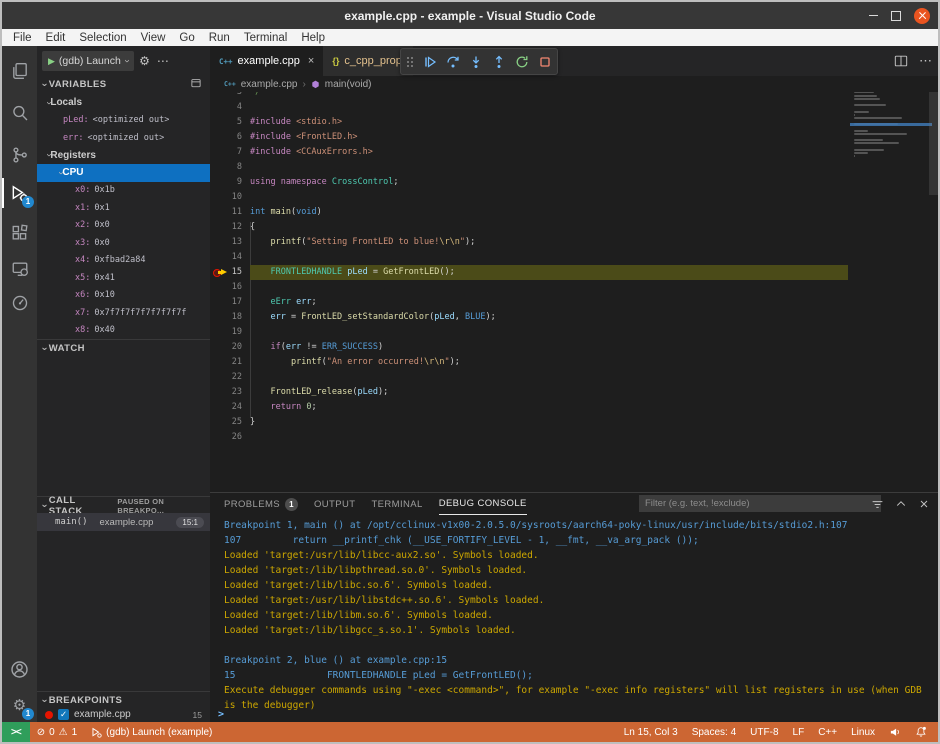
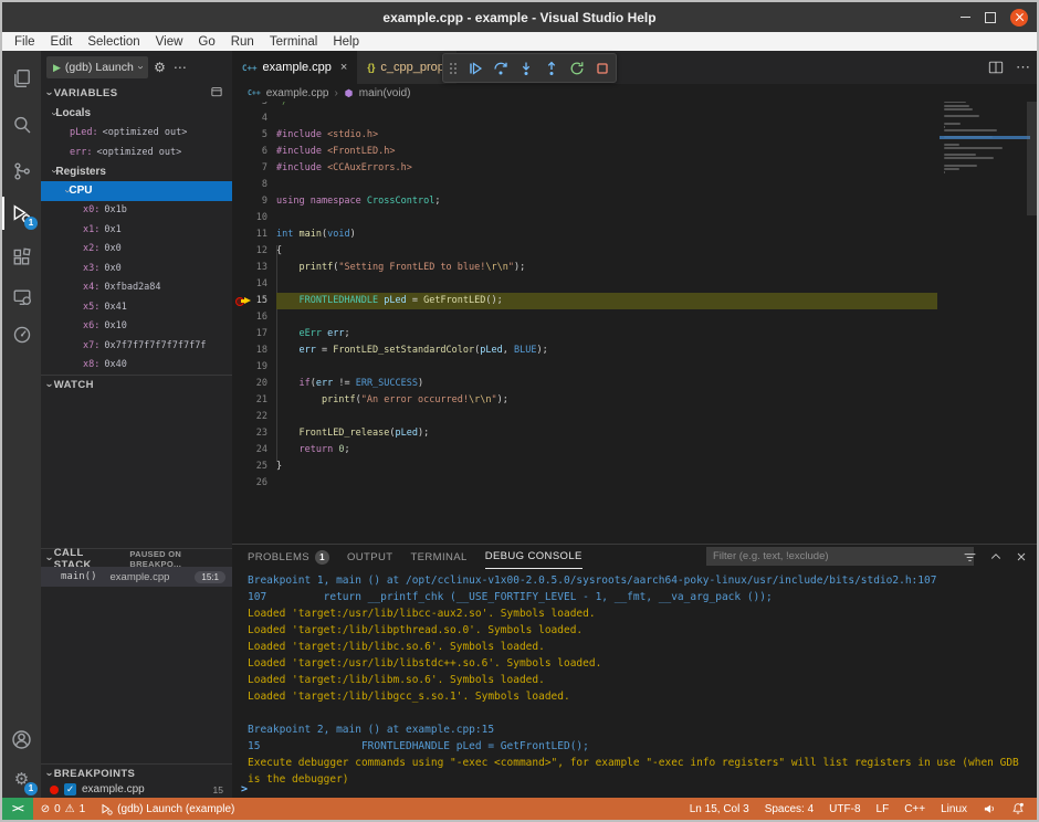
- example.cpp - example - Visual Studio Code
+ example.cpp - example - Visual Studio Help
  File
  Edit
  Selection
  View
  Go
  Run
  Terminal
  Help
  1
  ⚙
  1
  ▶
  (gdb) Launch
  ⚙
  ⋯
  VARIABLES
  Locals
  pLed:
  <optimized out>
  err:
  <optimized out>
  Registers
  CPU
  x0:
  0x1b
  x1:
  0x1
  x2:
  0x0
  x3:
  0x0
  x4:
  0xfbad2a84
  x5:
  0x41
  x6:
  0x10
  x7:
  0x7f7f7f7f7f7f7f7f
  x8:
  0x40
  WATCH
  CALL STACK
  PAUSED ON BREAKPO...
  main()
  example.cpp
  15:1
  BREAKPOINTS
  ✓
  example.cpp
  15
  C++
  example.cpp
  ×
  {}
  c_cpp_prop
  ⋯
  C++
  example.cpp
  ›
  main(void)
  3
  */
  4
  5
  #include <stdio.h>
  6
  #include <FrontLED.h>
  7
  #include <CCAuxErrors.h>
  8
  9
  using namespace CrossControl;
  10
  11
  int main(void)
  12
  {
  13
  printf("Setting FrontLED to blue!\r\n");
  14
  15
  FRONTLEDHANDLE pLed = GetFrontLED();
  16
  17
  eErr err;
  18
  err = FrontLED_setStandardColor(pLed, BLUE);
  19
  20
  if(err != ERR_SUCCESS)
  21
  printf("An error occurred!\r\n");
  22
  23
  FrontLED_release(pLed);
  24
  return 0;
  25
  }
  26
  PROBLEMS
  1
  OUTPUT
  TERMINAL
  DEBUG CONSOLE
  Filter (e.g. text, !exclude)
  Breakpoint 1, main () at /opt/cclinux-v1x00-2.0.5.0/sysroots/aarch64-poky-linux/usr/include/bits/stdio2.h:107
  107 return __printf_chk (__USE_FORTIFY_LEVEL - 1, __fmt, __va_arg_pack ());
  Loaded 'target:/usr/lib/libcc-aux2.so'. Symbols loaded.
  Loaded 'target:/lib/libpthread.so.0'. Symbols loaded.
  Loaded 'target:/lib/libc.so.6'. Symbols loaded.
  Loaded 'target:/usr/lib/libstdc++.so.6'. Symbols loaded.
  Loaded 'target:/lib/libm.so.6'. Symbols loaded.
  Loaded 'target:/lib/libgcc_s.so.1'. Symbols loaded.
- Breakpoint 2, blue () at example.cpp:15
+ Breakpoint 2, main () at example.cpp:15
  15 FRONTLEDHANDLE pLed = GetFrontLED();
  Execute debugger commands using "-exec <command>", for example "-exec info registers" will list registers in use (when GDB is the debugger)
  >
  ><
  ⊘
  0
  ⚠
  1
  (gdb) Launch (example)
  Ln 15, Col 3
  Spaces: 4
  UTF-8
  LF
  C++
  Linux
